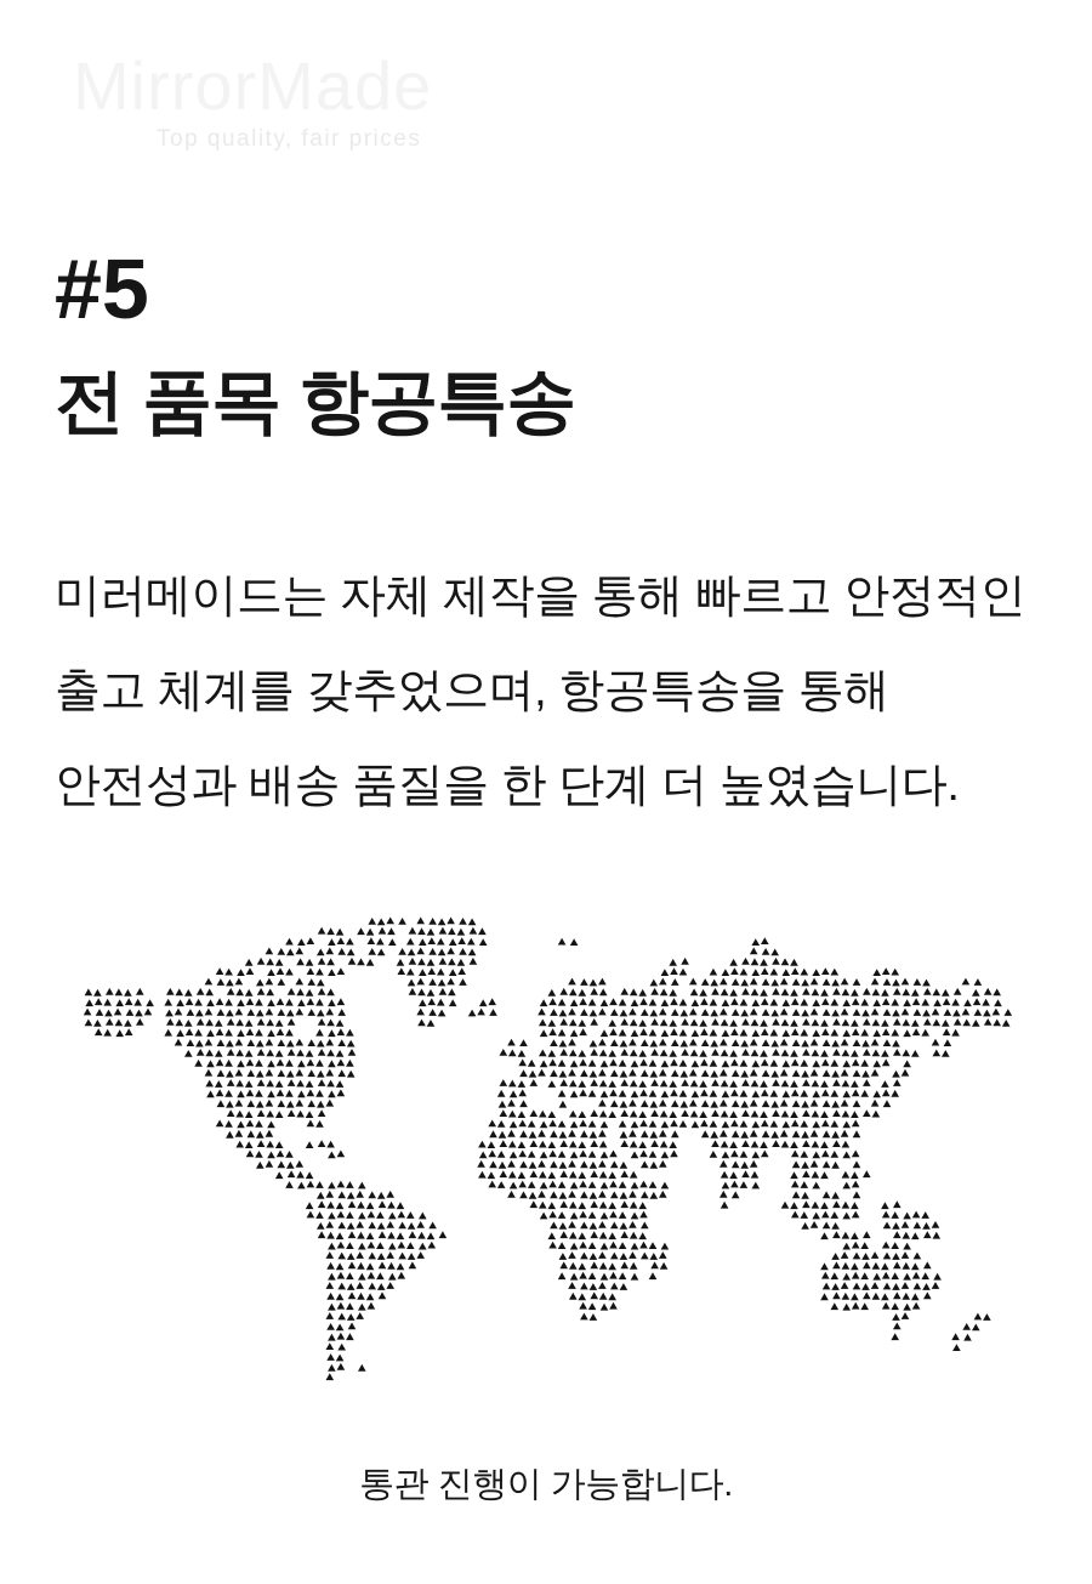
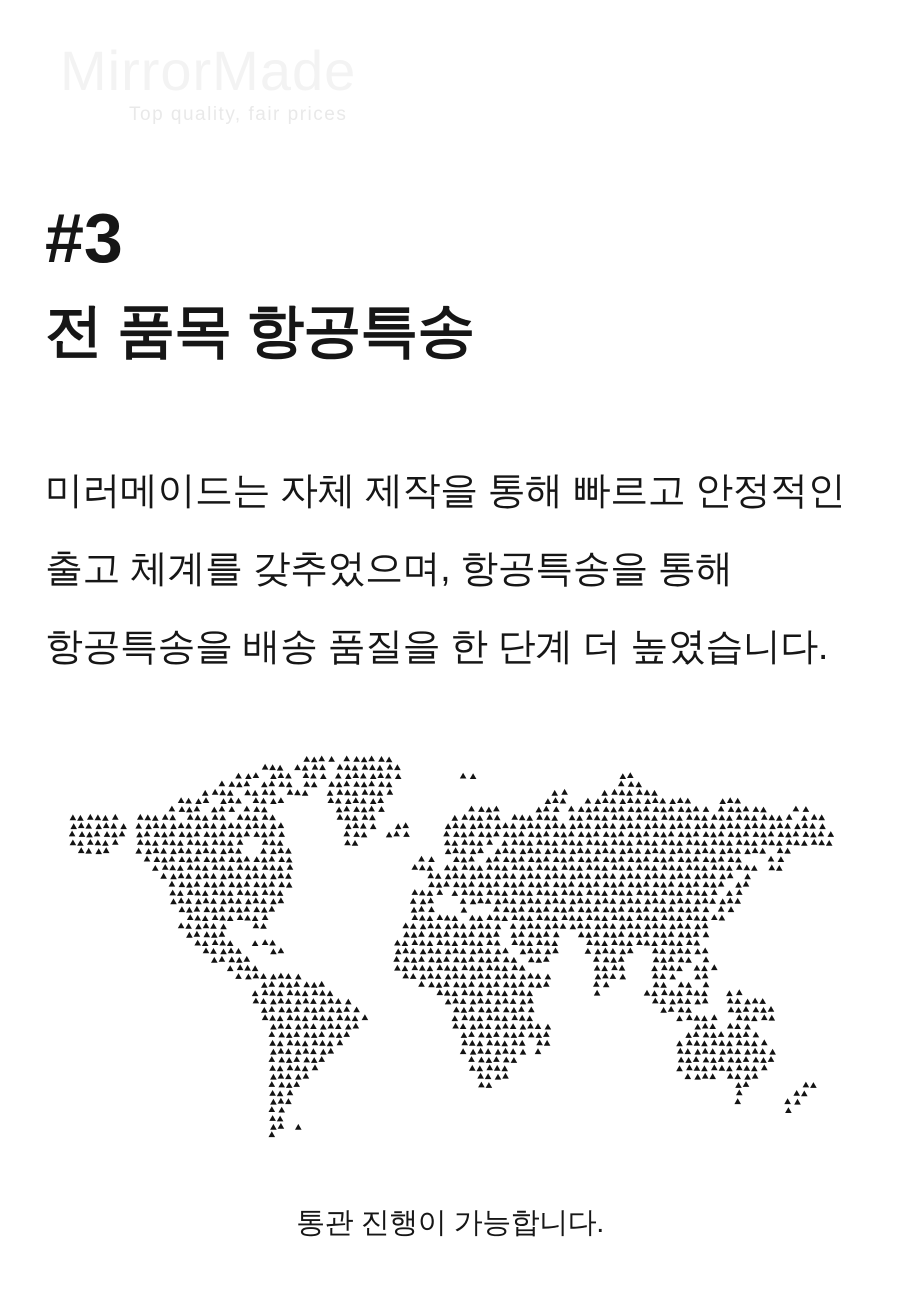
- #5
+ #3
  전 품목 항공특송
  미러메이드는 자체 제작을 통해 빠르고 안정적인
  출고 체계를 갖추었으며, 항공특송을 통해
- 안전성과 배송 품질을 한 단계 더 높였습니다.
+ 항공특송을 배송 품질을 한 단계 더 높였습니다.
  통관 진행이 가능합니다.
